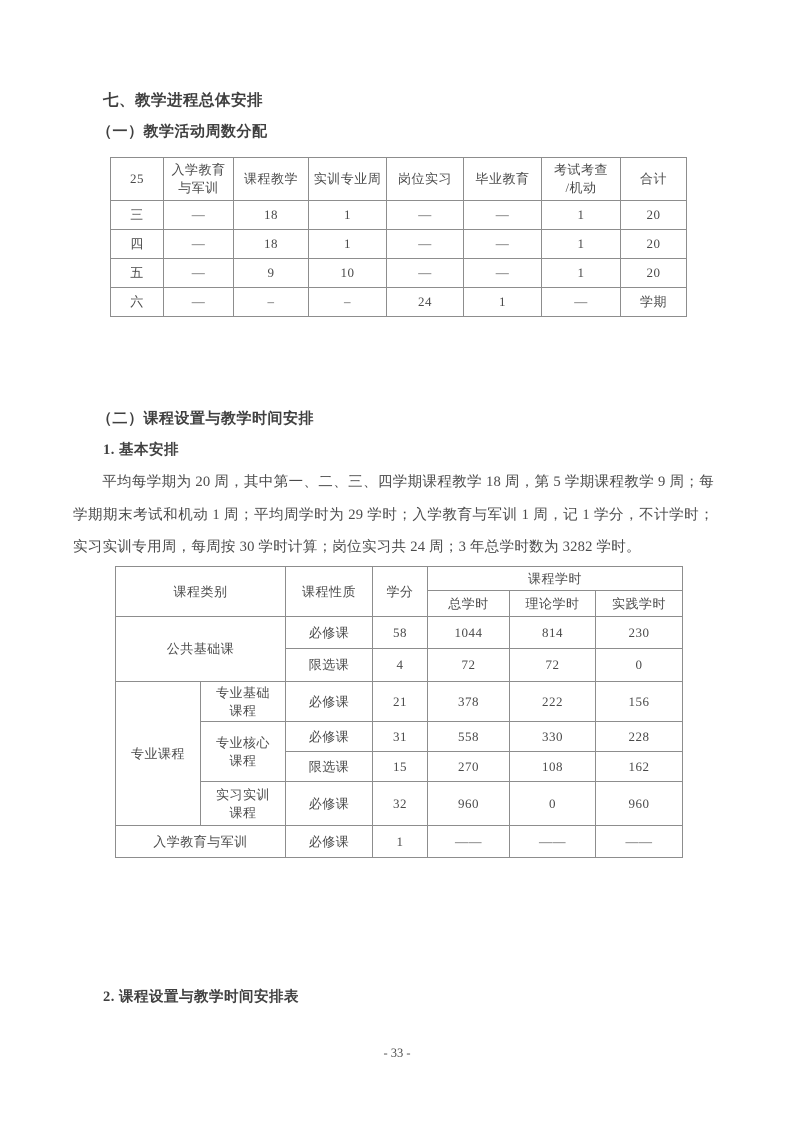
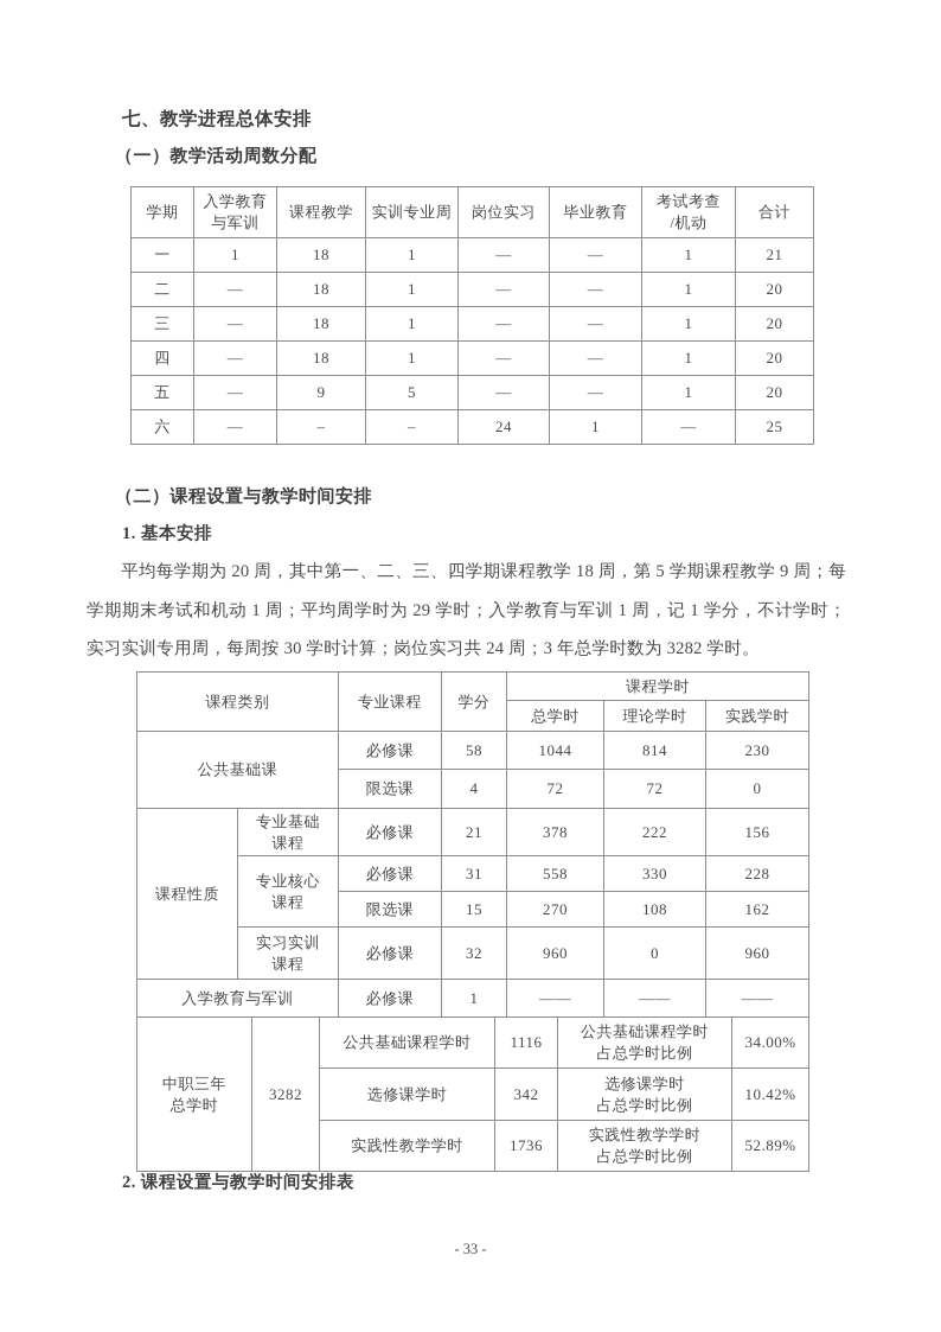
  七、教学进程总体安排
  （一）教学活动周数分配
- 25	入学教育 与军训	课程教学	实训专业周	岗位实习	毕业教育	考试考查 /机动	合计
+ 学期	入学教育 与军训	课程教学	实训专业周	岗位实习	毕业教育	考试考查 /机动	合计
+ 一	1	18	1	—	—	1	21
+ 二	—	18	1	—	—	1	20
  三	—	18	1	—	—	1	20
  四	—	18	1	—	—	1	20
- 五	—	9	10	—	—	1	20
+ 五	—	9	5	—	—	1	20
- 六	—	–	–	24	1	—	学期
+ 六	—	–	–	24	1	—	25
  （二）课程设置与教学时间安排
  1. 基本安排
  平均每学期为 20 周，其中第一、二、三、四学期课程教学 18 周，第 5 学期课程教学 9 周；每学期期末考试和机动 1 周；平均周学时为 29 学时；入学教育与军训 1 周，记 1 学分，不计学时；实习实训专用周，每周按 30 学时计算；岗位实习共 24 周；3 年总学时数为 3282 学时。
- 课程类别	课程性质	学分	课程学时
+ 课程类别	专业课程	学分	课程学时
  总学时	理论学时	实践学时
  公共基础课	必修课	58	1044	814	230
  限选课	4	72	72	0
- 专业课程	专业基础 课程	必修课	21	378	222	156
+ 课程性质	专业基础 课程	必修课	21	378	222	156
  专业核心 课程	必修课	31	558	330	228
  限选课	15	270	108	162
  实习实训 课程	必修课	32	960	0	960
  入学教育与军训	必修课	1	——	——	——
+ 中职三年 总学时	3282	公共基础课程学时	1116	公共基础课程学时 占总学时比例	34.00%
+ 选修课学时	342	选修课学时 占总学时比例	10.42%
+ 实践性教学学时	1736	实践性教学学时 占总学时比例	52.89%
  2. 课程设置与教学时间安排表
  - 33 -
